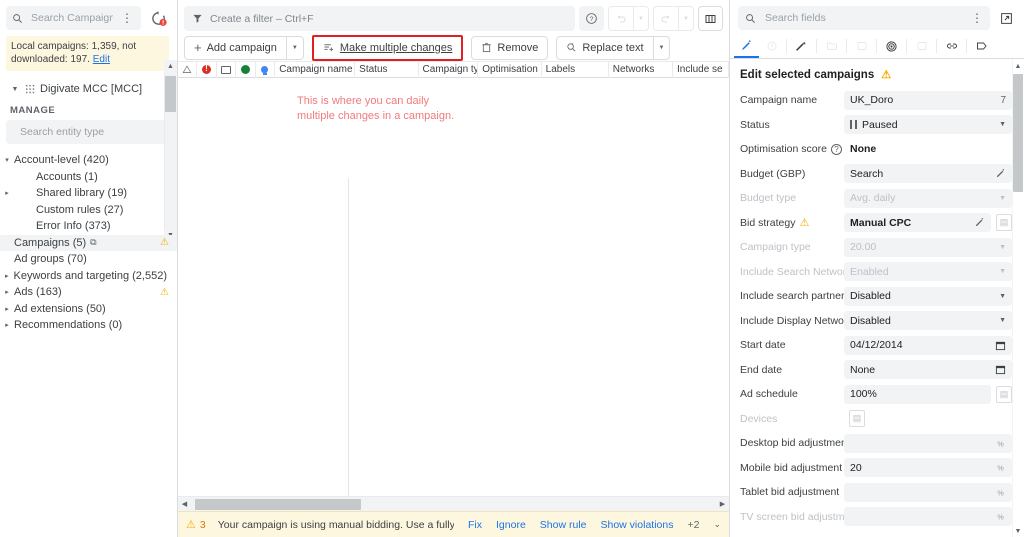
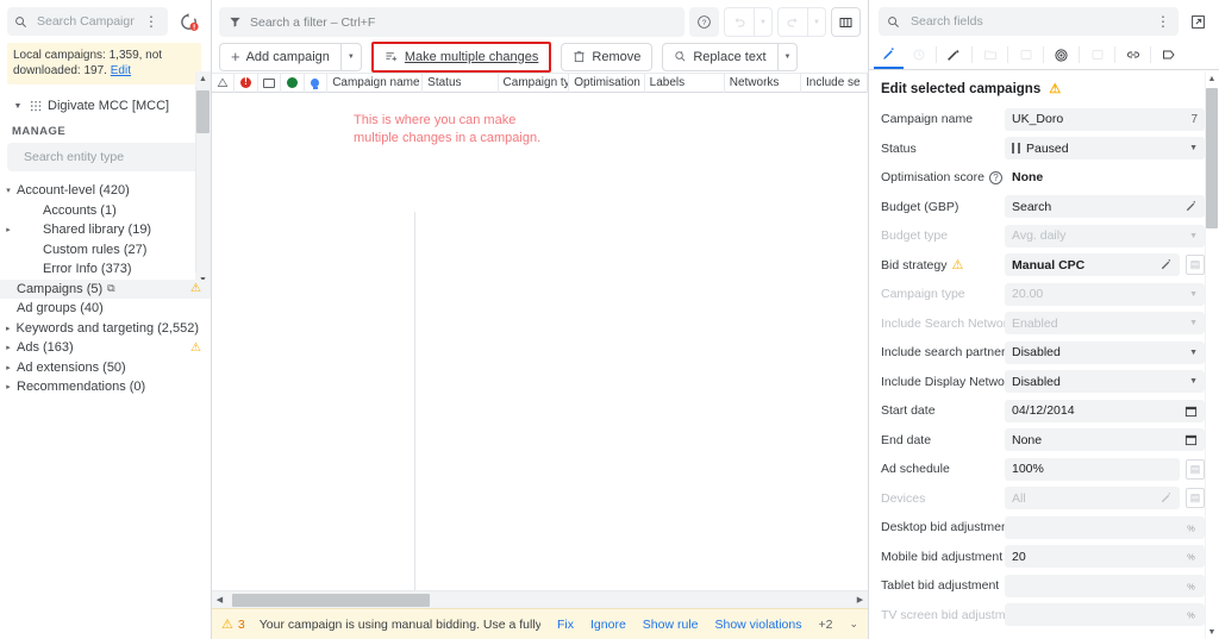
  Search Campaign
  ⋮
  Local campaigns: 1,359, not downloaded: 197. Edit
  Digivate MCC [MCC]
  MANAGE
  Search entity type
  Account-level (420)
  Accounts (1)
  Shared library (19)
  Custom rules (27)
  Error Info (373)
  Campaigns (5)
  ⧉
  ⚠
- Ad groups (70)
+ Ad groups (40)
  Keywords and targeting (2,552)
  Ads (163)
  ⚠
  Ad extensions (50)
  Recommendations (0)
- Create a filter – Ctrl+F
+ Search a filter – Ctrl+F
  +
  Add campaign
  Make multiple changes
  Remove
  Replace text
  Campaign name
  Status
  Campaign ty
  Optimisation
  Labels
  Networks
  Include se
- This is where you can daily
+ This is where you can make
  multiple changes in a campaign.
  ⚠
  3
  Your campaign is using manual bidding. Use a fully
  Fix
  Ignore
  Show rule
  Show violations
  +2
  ⌄
  Search fields
  ⋮
  Edit selected campaigns
  ⚠
  Campaign name
  UK_Doro
  7
  Status
  Paused
  Optimisation score
  ?
  None
  Budget (GBP)
  Search
  Budget type
  Avg. daily
  Bid strategy
  ⚠
  Manual CPC
  ▤
  Campaign type
  20.00
  Include Search Netwo
  Enabled
  Include search partner
  Disabled
  Include Display Netwo
  Disabled
  Start date
  04/12/2014
  End date
  None
  Ad schedule
  100%
  ▤
  Devices
+ All
  ▤
  Desktop bid adjustme
  %
  Mobile bid adjustment
  20
  %
  Tablet bid adjustment
  %
  TV screen bid adjustm
  %
